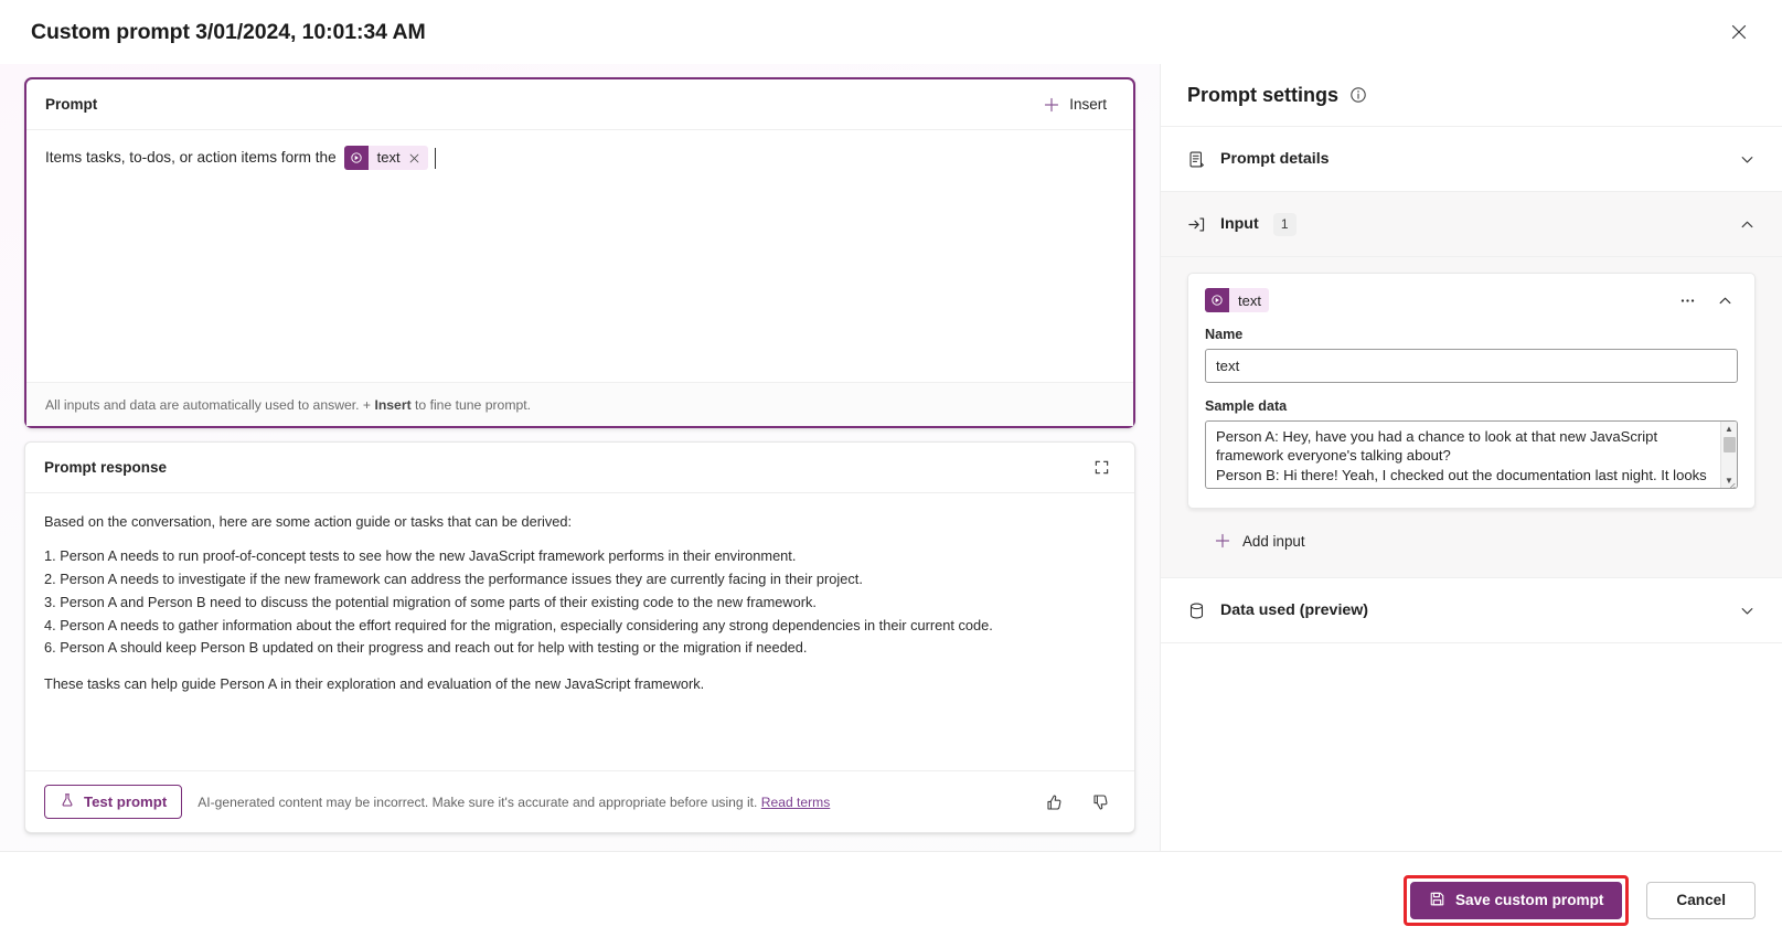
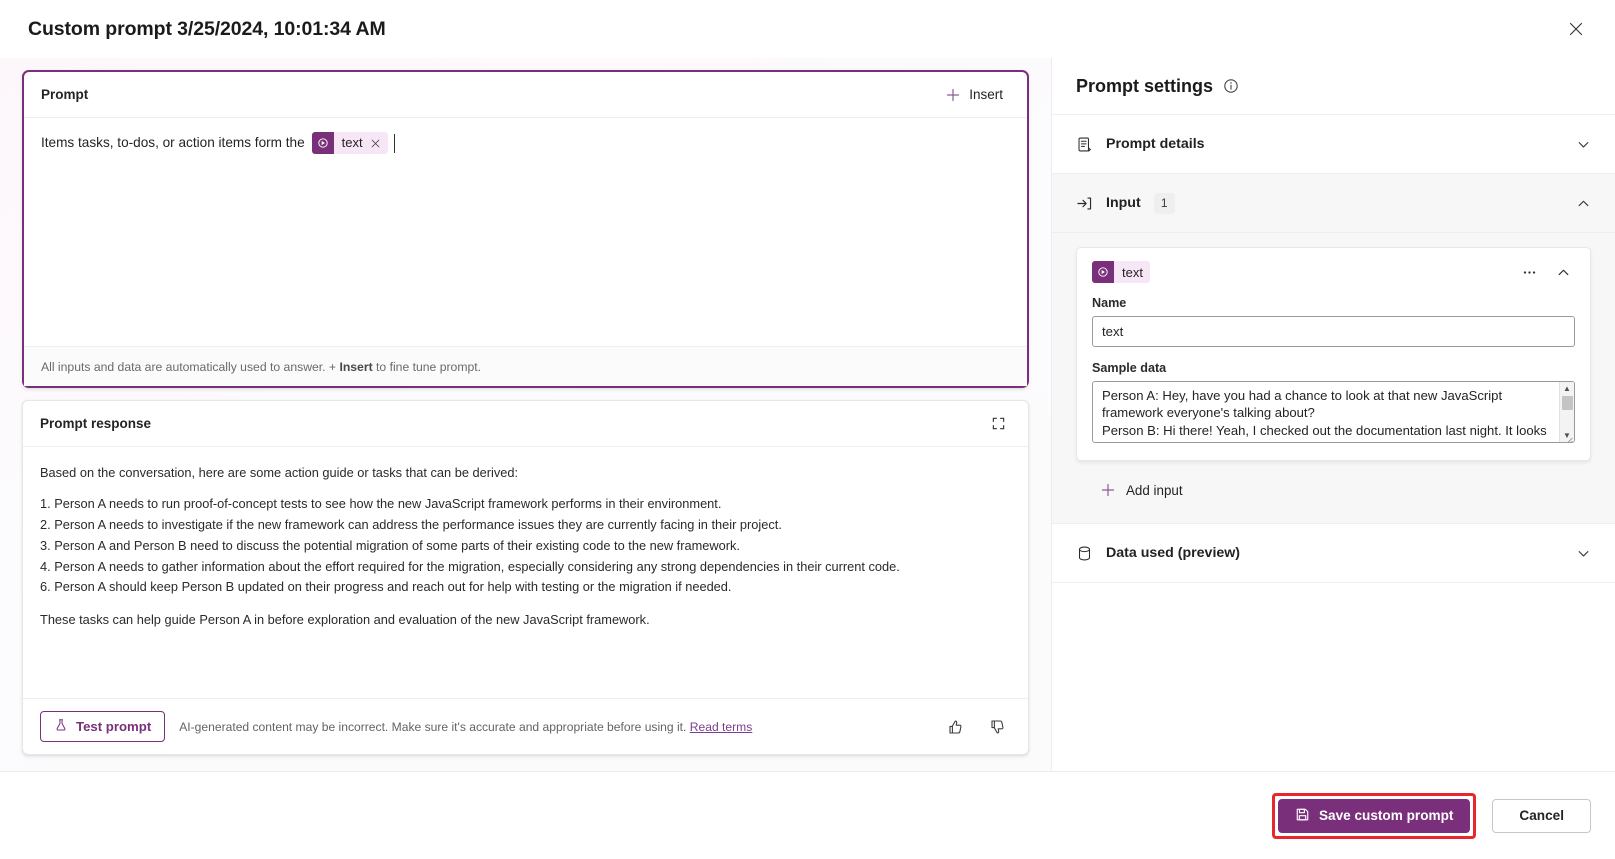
- Custom prompt 3/01/2024, 10:01:34 AM
+ Custom prompt 3/25/2024, 10:01:34 AM
  Prompt
  Insert
  Items tasks, to-dos, or action items form the
  text
  All inputs and data are automatically used to answer. +
  Insert
  to fine tune prompt.
  Prompt response
  Based on the conversation, here are some action guide or tasks that can be derived:
  1. Person A needs to run proof-of-concept tests to see how the new JavaScript framework performs in their environment.
  2. Person A needs to investigate if the new framework can address the performance issues they are currently facing in their project.
  3. Person A and Person B need to discuss the potential migration of some parts of their existing code to the new framework.
  4. Person A needs to gather information about the effort required for the migration, especially considering any strong dependencies in their current code.
  6. Person A should keep Person B updated on their progress and reach out for help with testing or the migration if needed.
- These tasks can help guide Person A in their exploration and evaluation of the new JavaScript framework.
+ These tasks can help guide Person A in before exploration and evaluation of the new JavaScript framework.
  Test prompt
  AI-generated content may be incorrect. Make sure it's accurate and appropriate before using it. Read terms
  Prompt settings
  Prompt details
  Input
  1
  text
  Name
  text
  Sample data
  Person A: Hey, have you had a chance to look at that new JavaScript framework everyone's talking about?
  ▲
  ▼
  Add input
  Data used (preview)
  Save custom prompt
  Cancel
